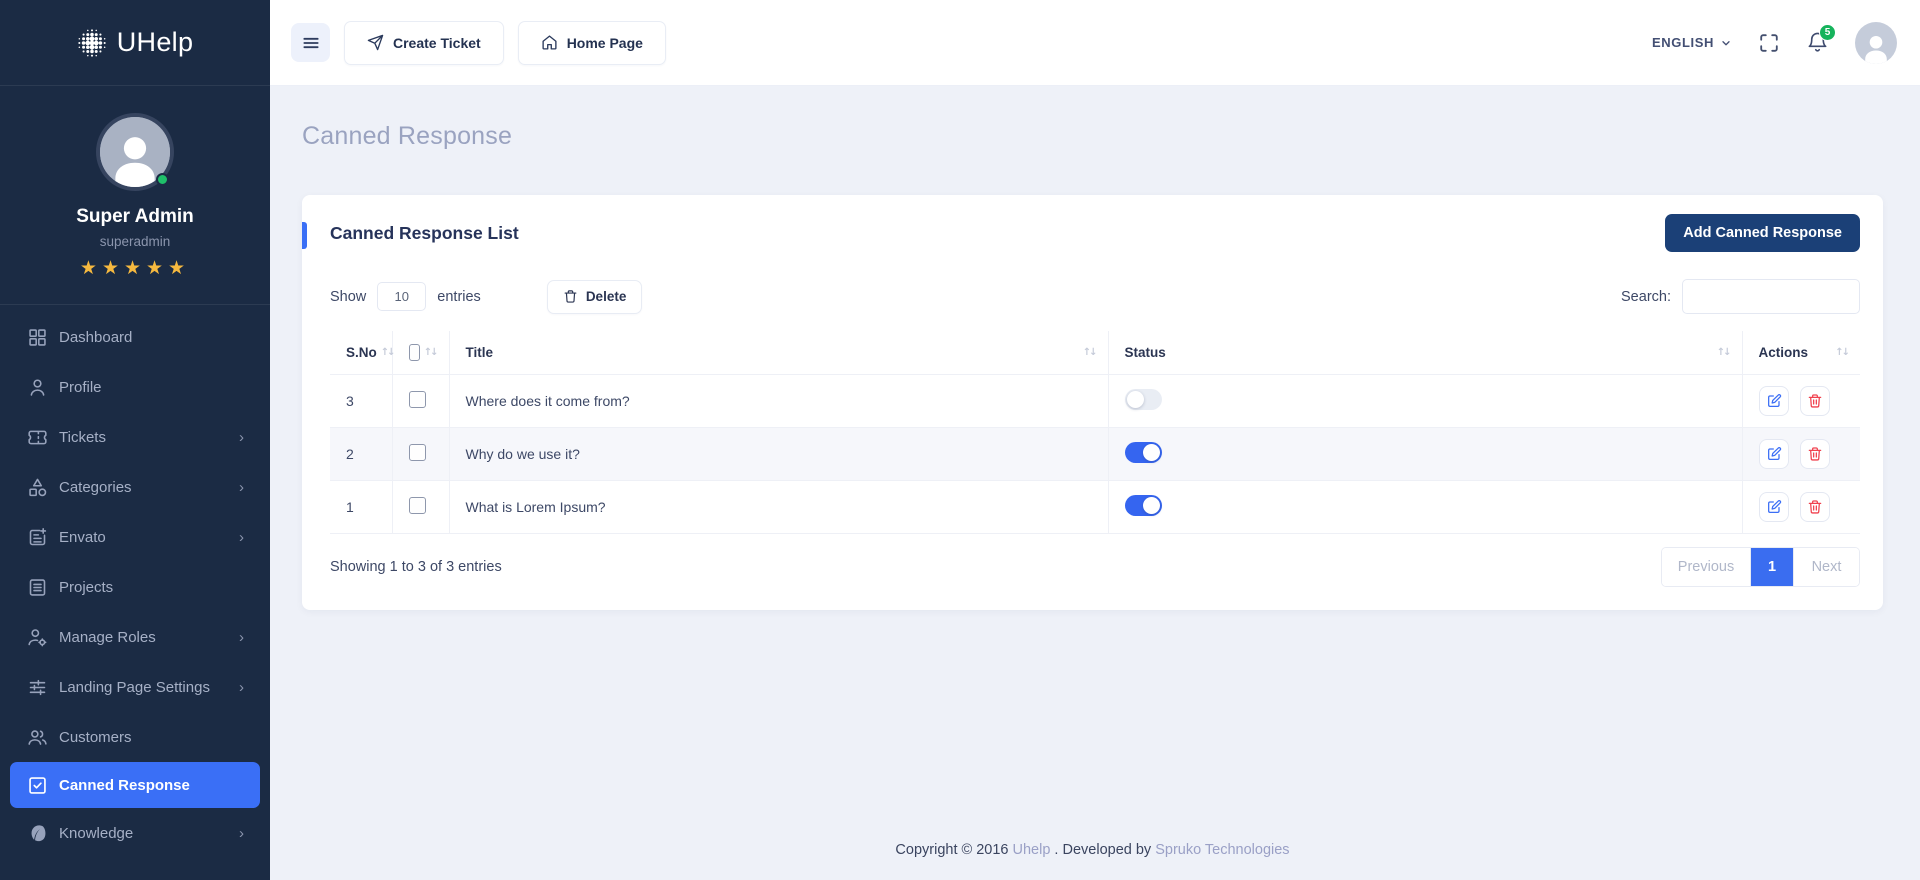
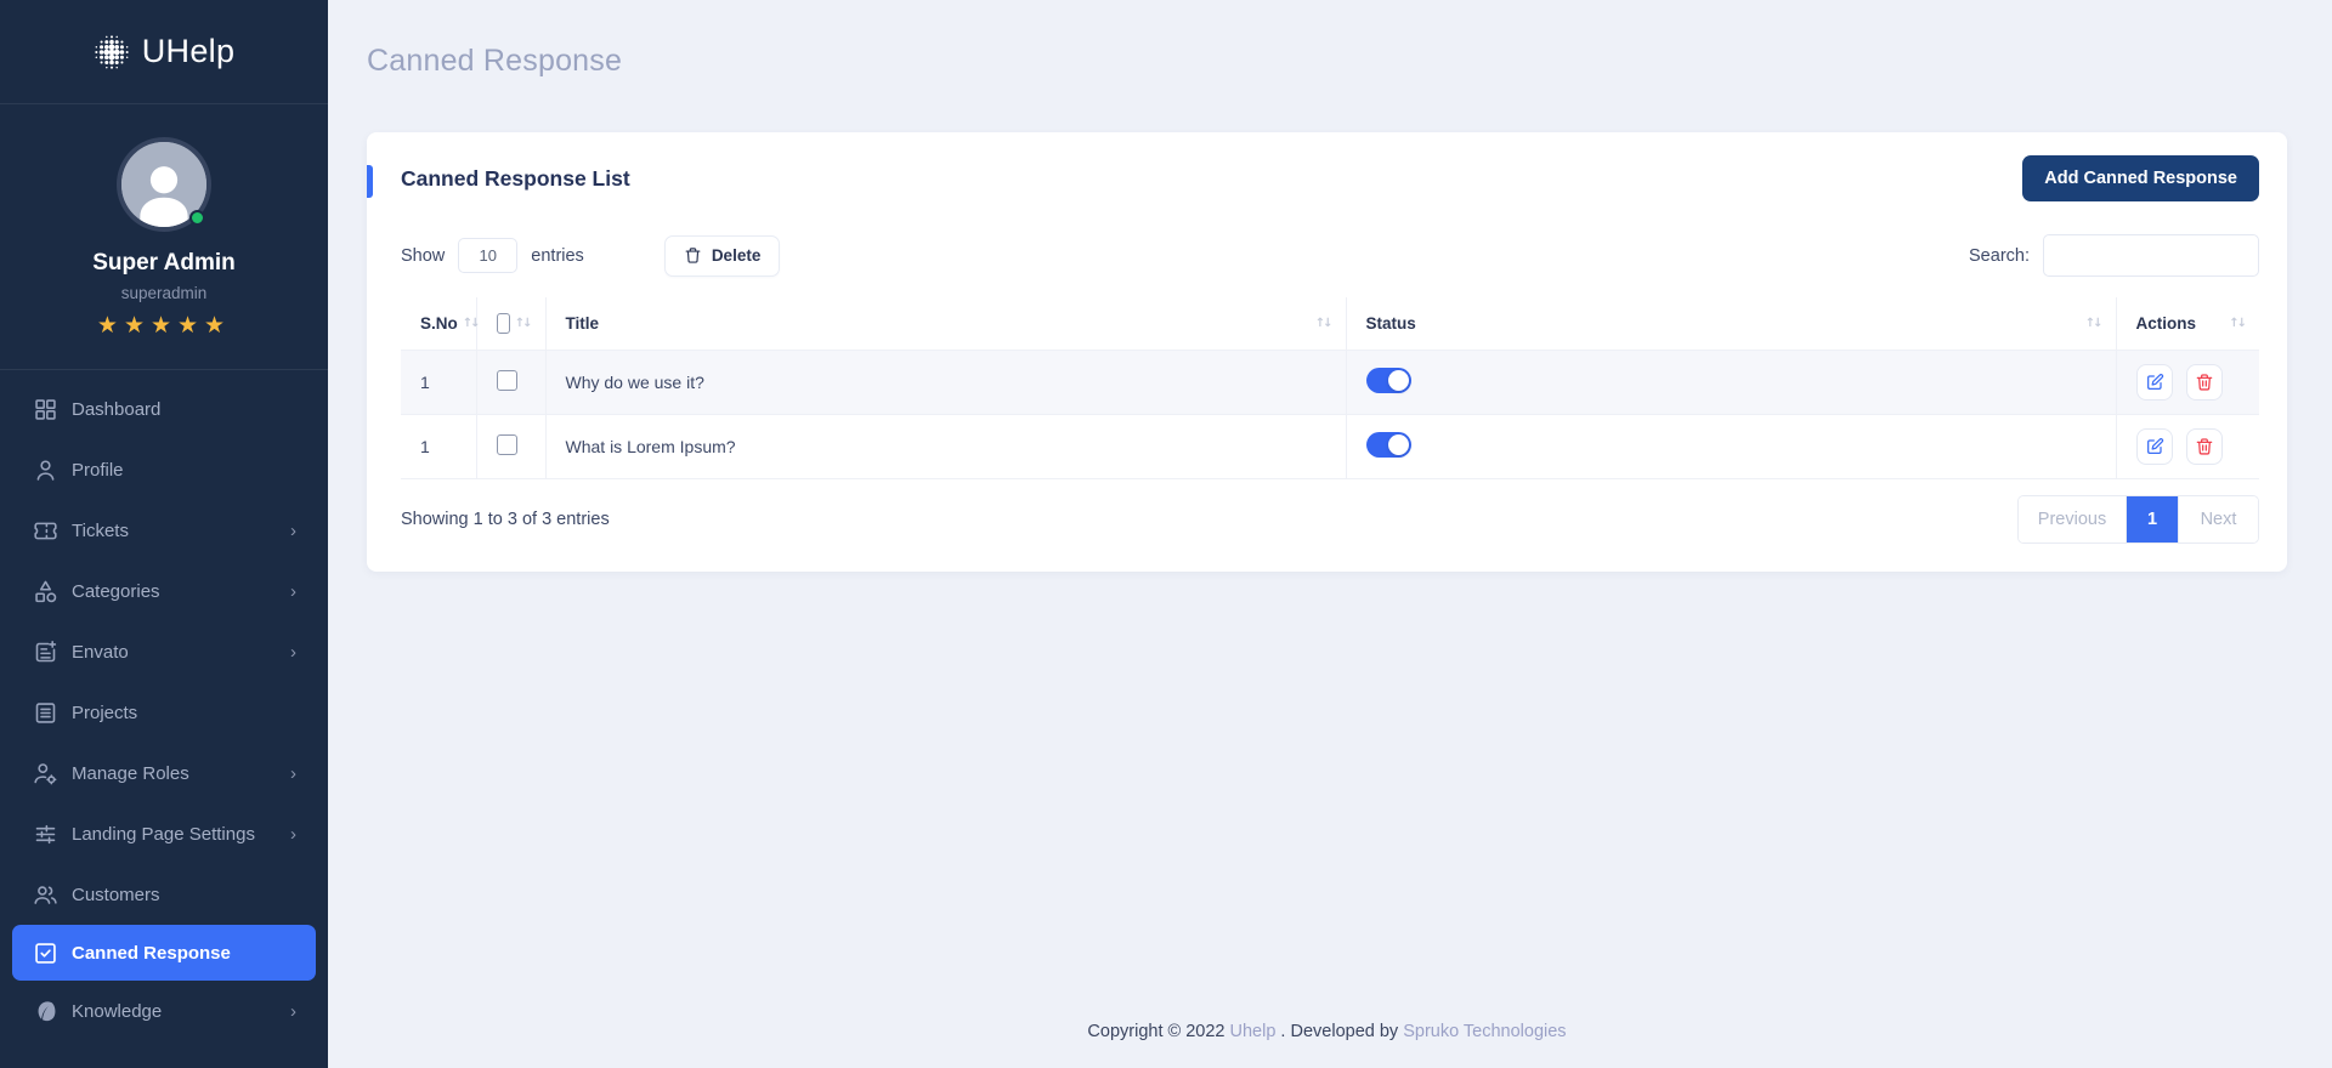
  UHelp
  Super Admin
  superadmin
  ★★★★★
  Dashboard
  Profile
  Tickets
  ›
  Categories
  ›
  Envato
  ›
  Projects
  Manage Roles
  ›
  Landing Page Settings
  ›
  Customers
  Canned Response
  Knowledge
  ›
- Create Ticket
- Home Page
- ENGLISH
- 5
  Canned Response
  Canned Response List
  Add Canned Response
  Show
  10
  entries
  Delete
  Search:
  S.No ↑↓	↑↓	Title ↑↓	Status ↑↓	Actions ↑↓
- 3		Where does it come from?
- 2		Why do we use it?
+ 1		Why do we use it?
  1		What is Lorem Ipsum?
  Showing 1 to 3 of 3 entries
  Previous
  1
  Next
- Copyright © 2016 Uhelp . Developed by Spruko Technologies
+ Copyright © 2022 Uhelp . Developed by Spruko Technologies
